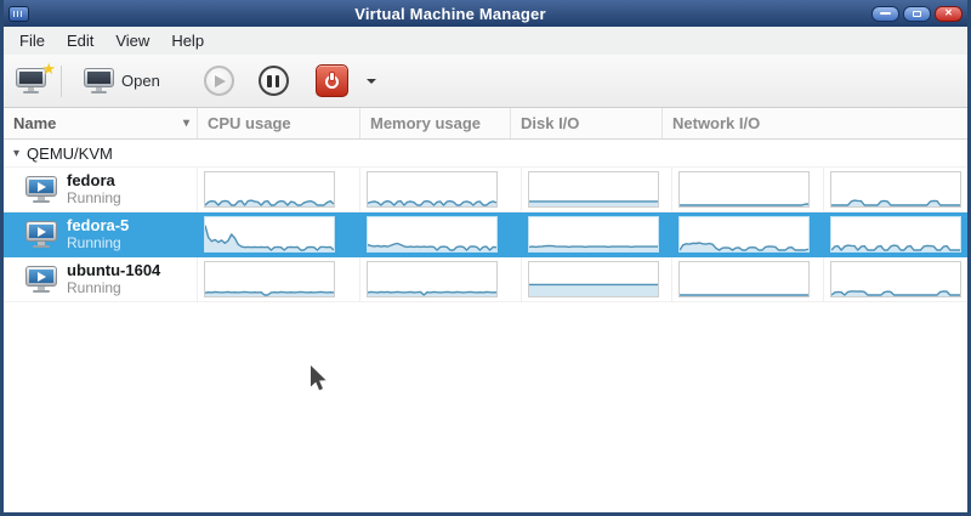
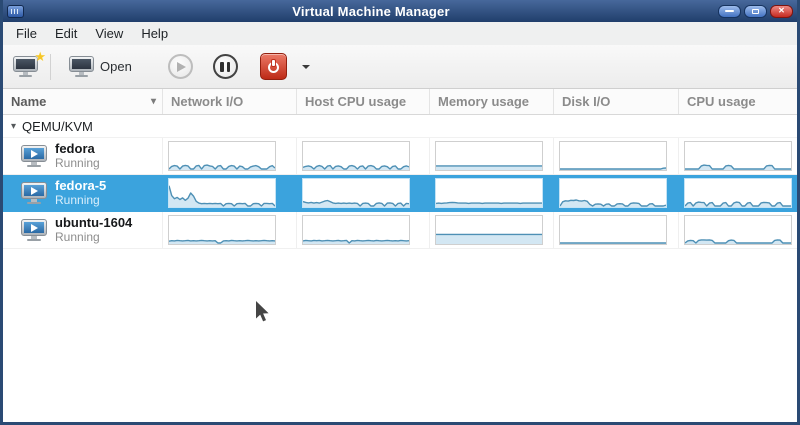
  Virtual Machine Manager
  ✕
  File
  Edit
  View
  Help
  ★
  Open
  Name
  ▾
- CPU usage
+ Network I/O
+ Host CPU usage
  Memory usage
  Disk I/O
- Network I/O
+ CPU usage
  ▾
  QEMU/KVM
  fedora
  Running
  fedora-5
  Running
  ubuntu-1604
  Running
